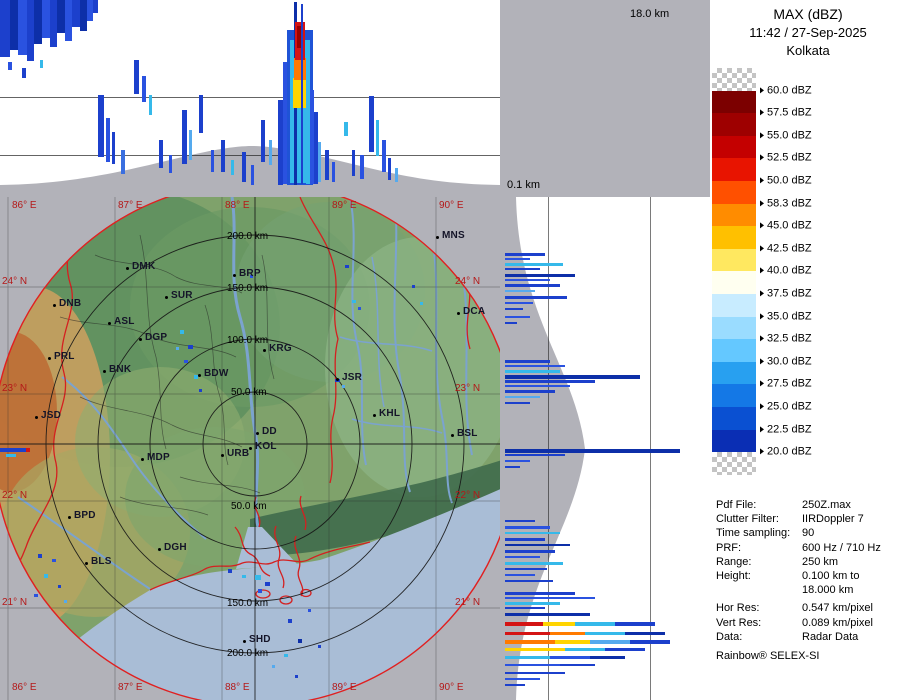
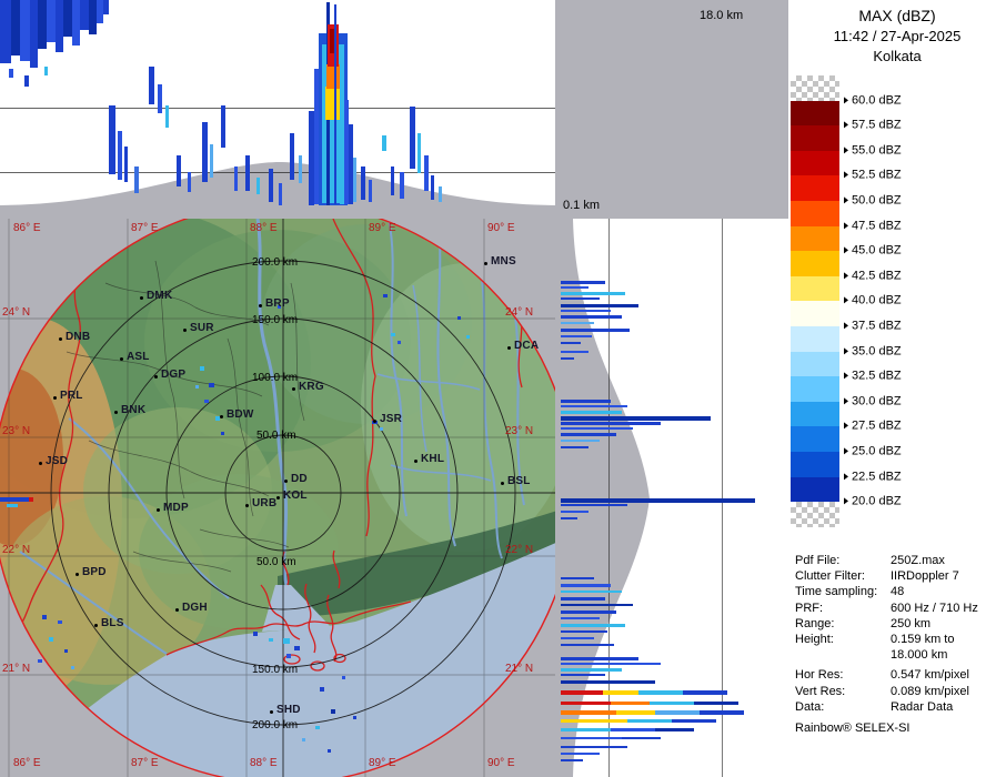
  18.0 km
  0.1 km
  MNS
  DMK
  BRP
  SUR
  DNB
  DCA
  ASL
  DGP
  KRG
  PRL
  BNK
  BDW
  JSR
  JSD
  KHL
  BSL
  DD
  KOL
  URB
  MDP
  BPD
  DGH
  BLS
  SHD
  200.0 km
  150.0 km
  100.0 km
  50.0 km
  50.0 km
  150.0 km
  200.0 km
  86° E
  86° E
  87° E
  87° E
  88° E
  88° E
  89° E
  89° E
  90° E
  90° E
  24° N
  24° N
  23° N
  23° N
  22° N
  22° N
  21° N
  21° N
  MAX (dBZ)
- 11:42 / 27-Sep-2025
+ 11:42 / 27-Apr-2025
  Kolkata
  60.0 dBZ
  57.5 dBZ
  55.0 dBZ
  52.5 dBZ
  50.0 dBZ
- 58.3 dBZ
+ 47.5 dBZ
  45.0 dBZ
  42.5 dBZ
  40.0 dBZ
  37.5 dBZ
  35.0 dBZ
  32.5 dBZ
  30.0 dBZ
  27.5 dBZ
  25.0 dBZ
  22.5 dBZ
  20.0 dBZ
  Pdf File:
  250Z.max
  Clutter Filter:
  IIRDoppler 7
  Time sampling:
- 90
+ 48
  PRF:
  600 Hz / 710 Hz
  Range:
  250 km
  Height:
- 0.100 km to
+ 0.159 km to
  18.000 km
  Hor Res:
  0.547 km/pixel
  Vert Res:
  0.089 km/pixel
  Data:
  Radar Data
  Rainbow® SELEX-SI
